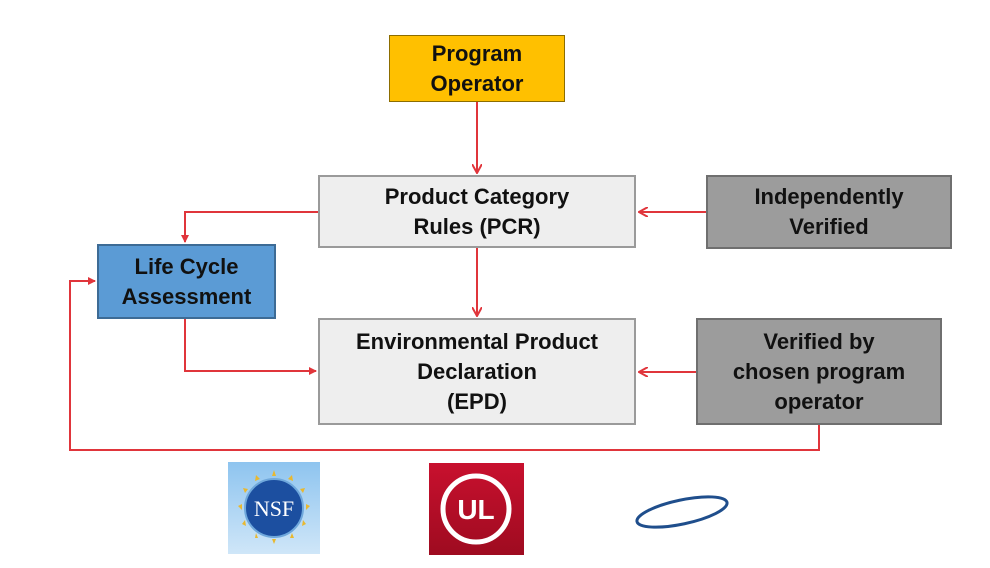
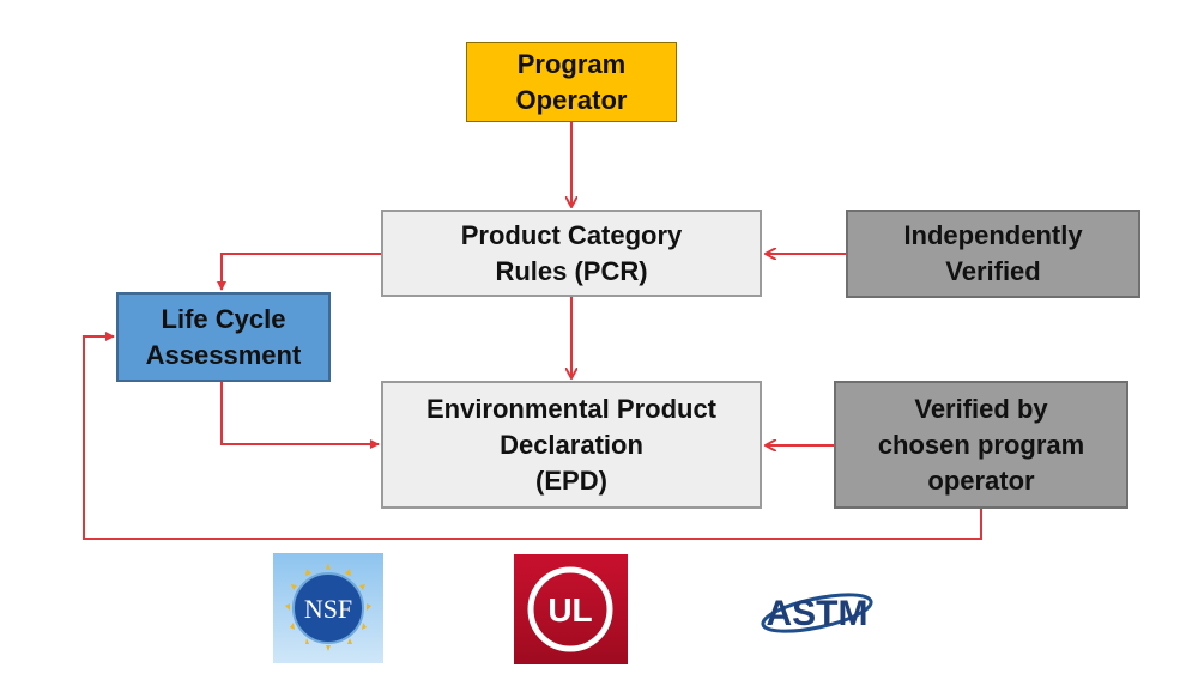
  Program
  Operator
  Product Category
  Rules (PCR)
  Independently
  Verified
  Life Cycle
  Assessment
  Environmental Product
  Declaration
  (EPD)
  Verified by
  chosen program
  operator
  NSF
  UL
+ ASTM
